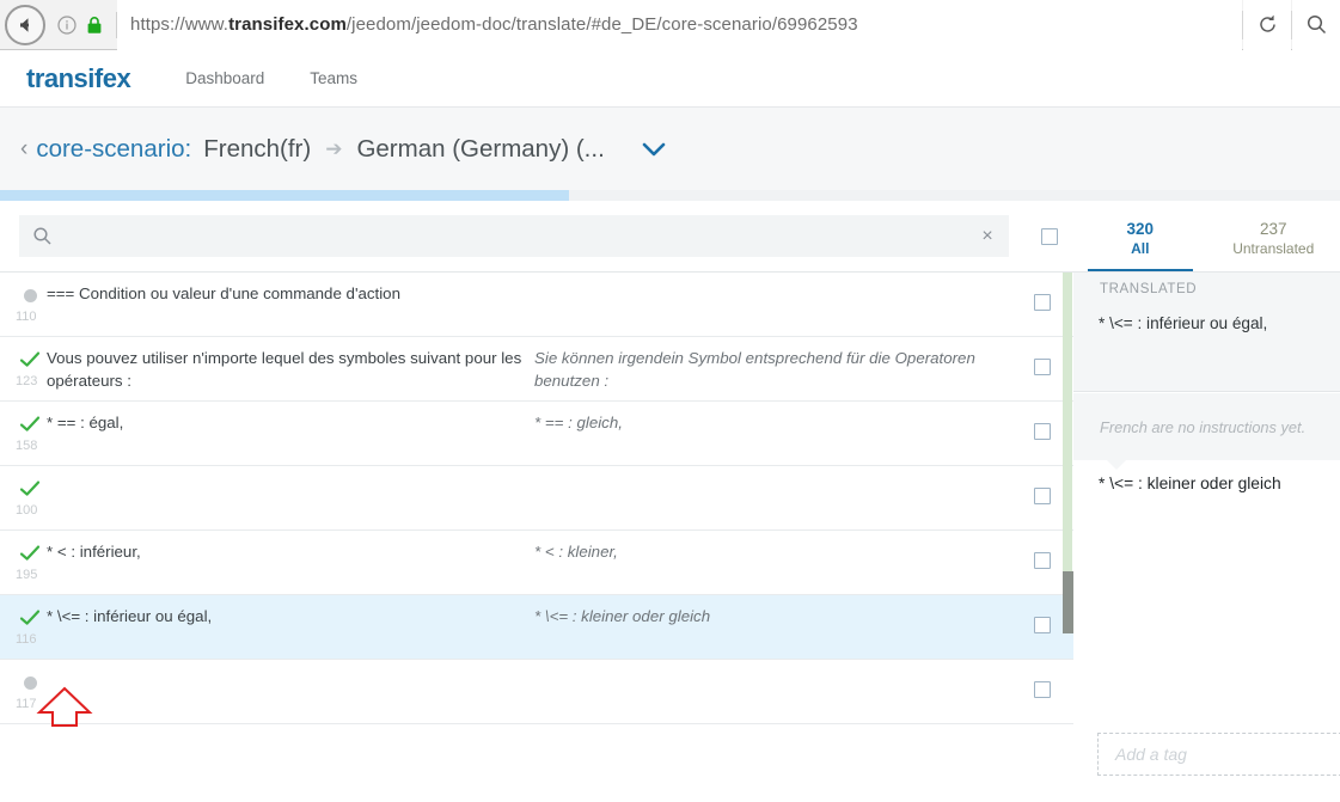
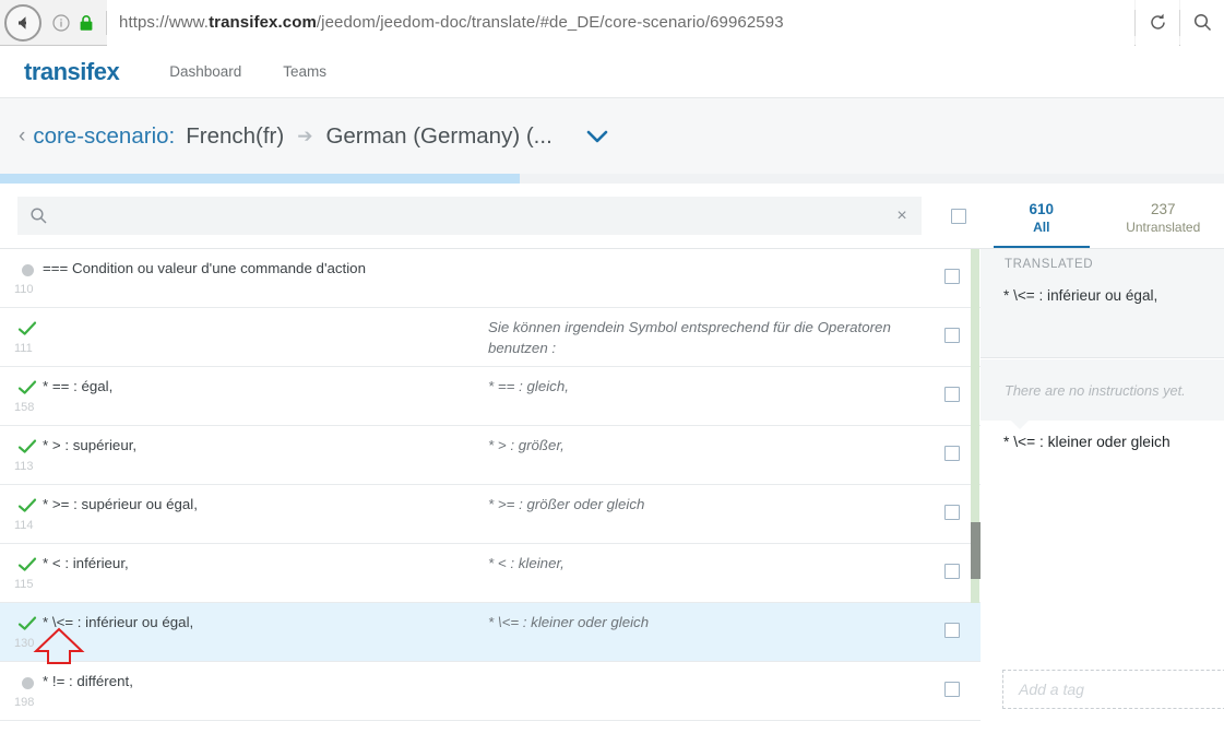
  https://www.transifex.com/jeedom/jeedom-doc/translate/#de_DE/core-scenario/69962593
  transifex
  Dashboard
  Teams
  ‹
  core-scenario:
  French(fr)
  ➔
  German (Germany) (...
  ×
- 320
+ 610
  All
  237
  Untranslated
  110
  === Condition ou valeur d'une commande d'action
- 123
+ 111
- Vous pouvez utiliser n'importe lequel des symboles suivant pour les opérateurs :
  Sie können irgendein Symbol entsprechend für die Operatoren benutzen :
  158
  * == : égal,
  * == : gleich,
- 100
+ 113
+ * > : supérieur,
+ * > : größer,
+ 114
+ * >= : supérieur ou égal,
+ * >= : größer oder gleich
- 195
+ 115
  * < : inférieur,
  * < : kleiner,
- 116
+ 130
  * \<= : inférieur ou égal,
  * \<= : kleiner oder gleich
- 117
+ 198
+ * != : différent,
  TRANSLATED
  * \<= : inférieur ou égal,
- French are no instructions yet.
+ There are no instructions yet.
  * \<= : kleiner oder gleich
  Add a tag
